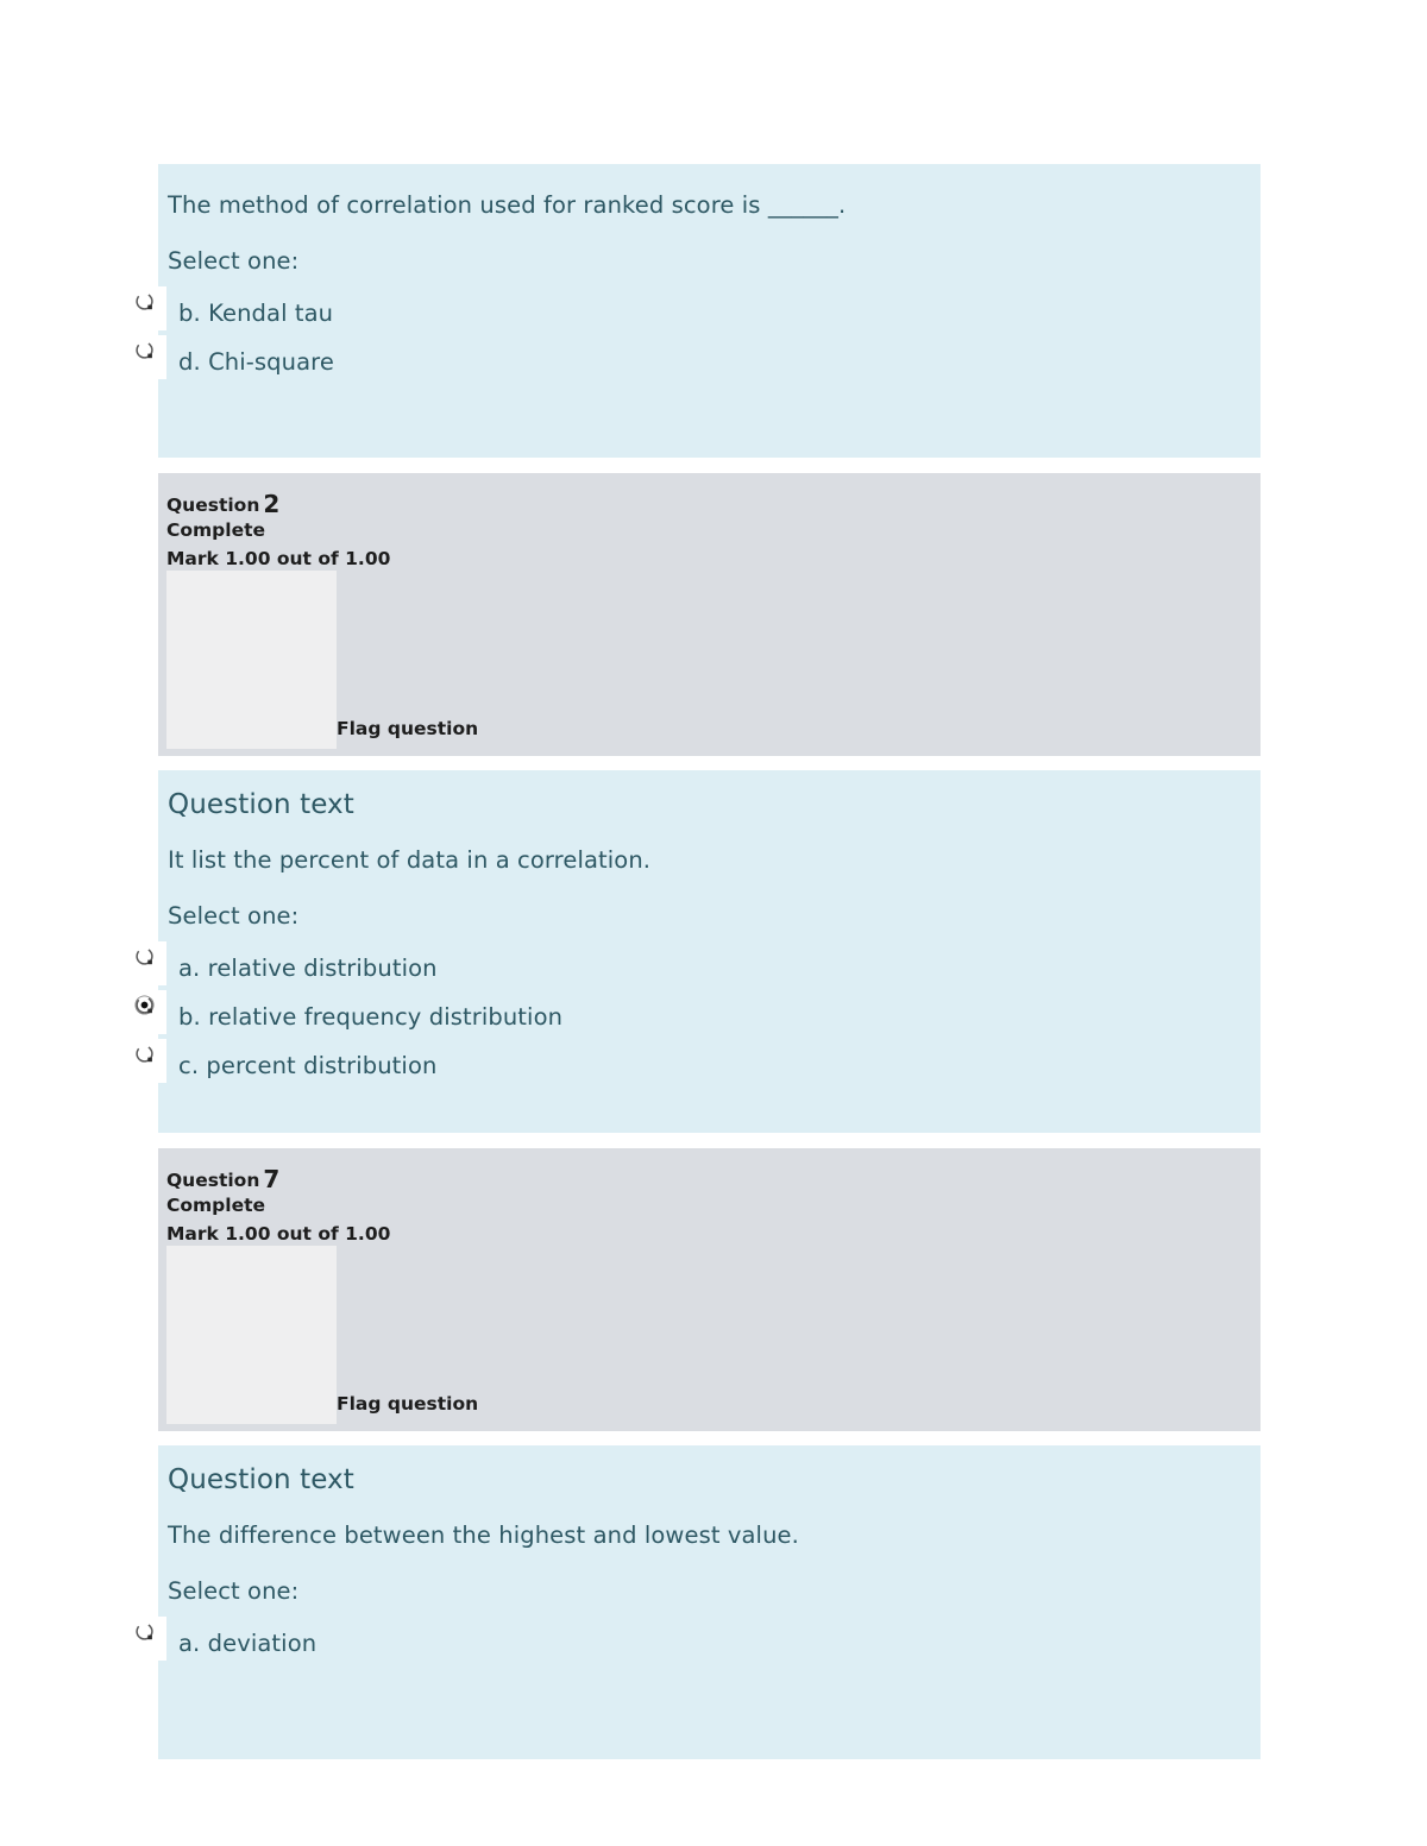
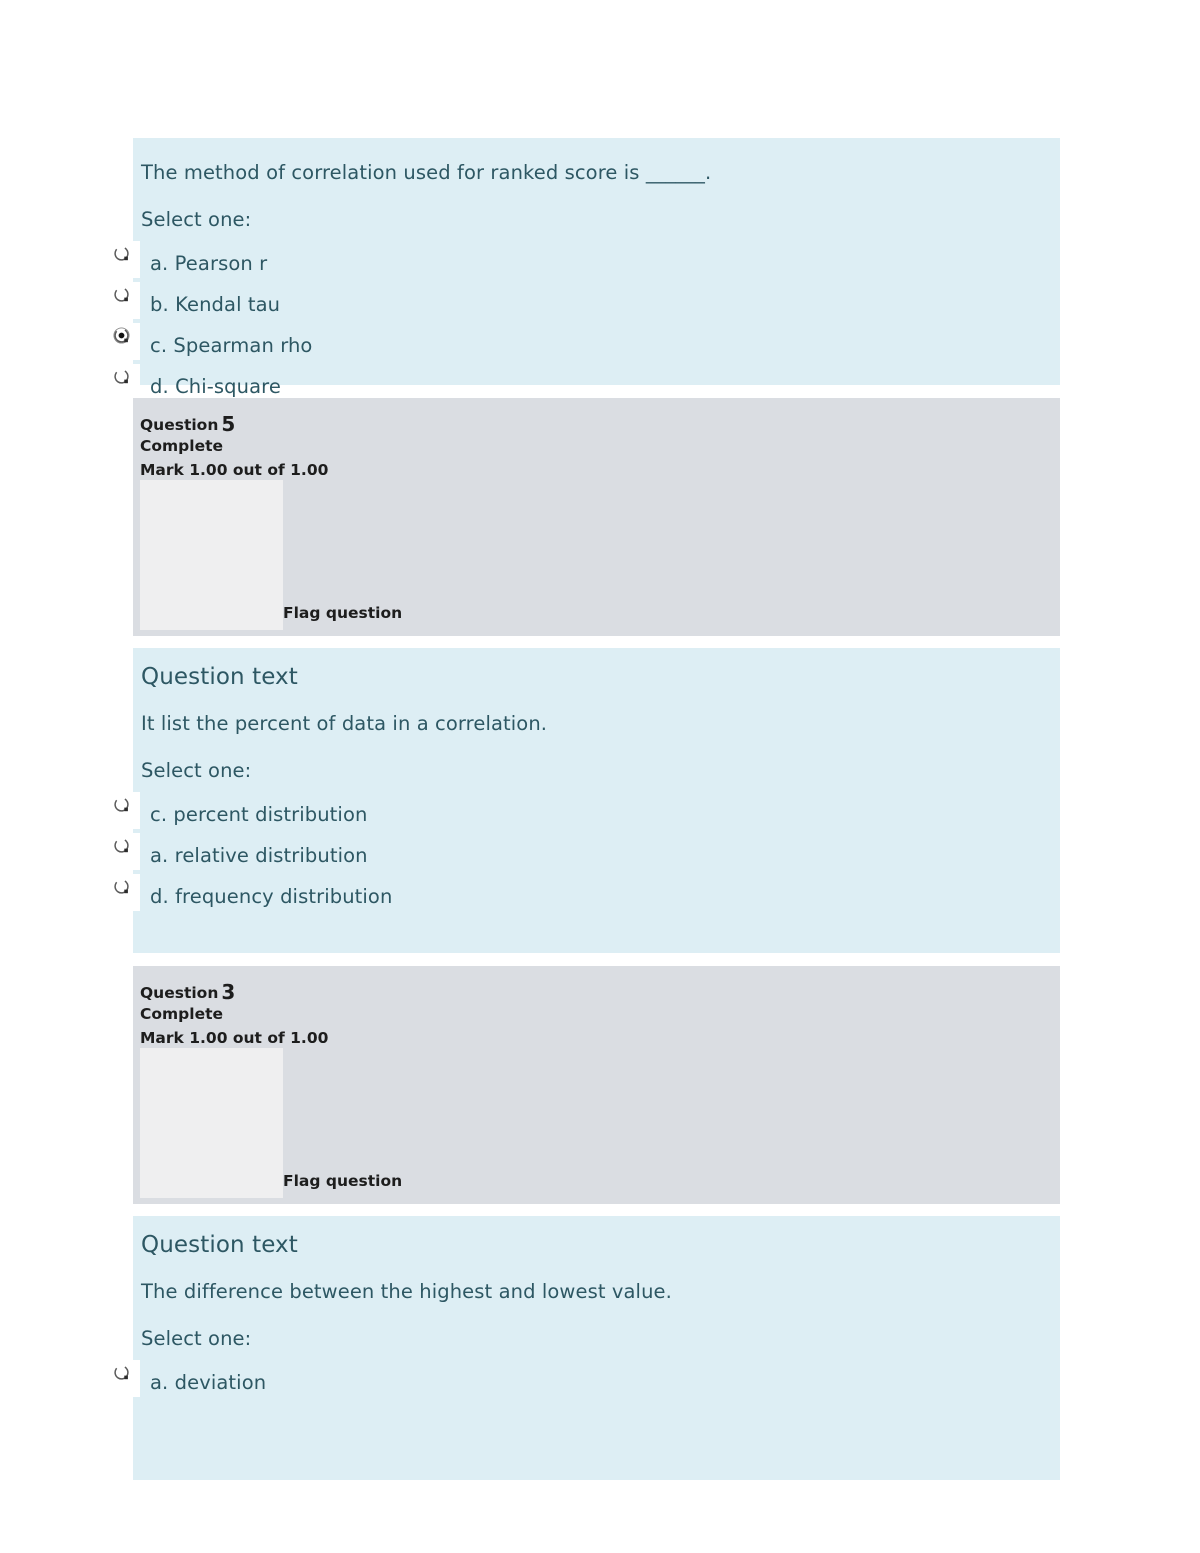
  The method of correlation used for ranked score is ______.
  Select one:
+ a. Pearson r
  b. Kendal tau
+ c. Spearman rho
  d. Chi-square
- Question 2
+ Question 5
  Complete
  Mark 1.00 out of 1.00
  Flag question
  Question text
  It list the percent of data in a correlation.
  Select one:
- a. relative distribution
+ c. percent distribution
- b. relative frequency distribution
- c. percent distribution
+ a. relative distribution
+ d. frequency distribution
- Question 7
+ Question 3
  Complete
  Mark 1.00 out of 1.00
  Flag question
  Question text
  The difference between the highest and lowest value.
  Select one:
  a. deviation
